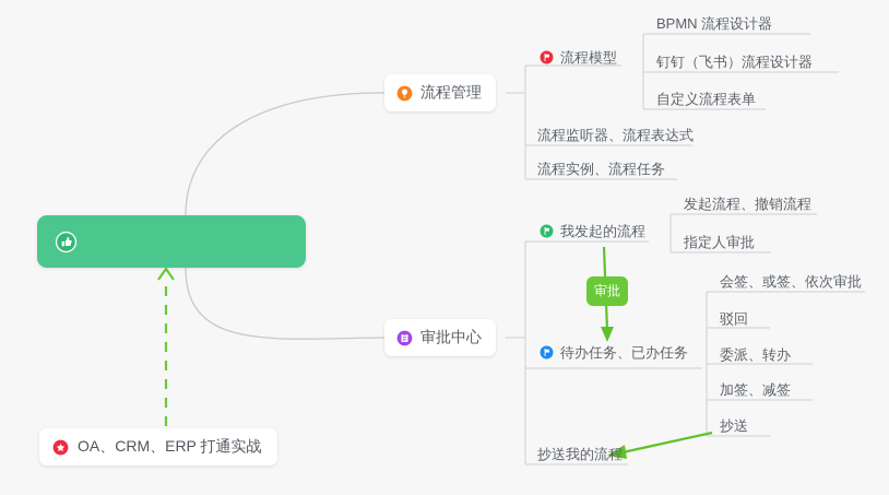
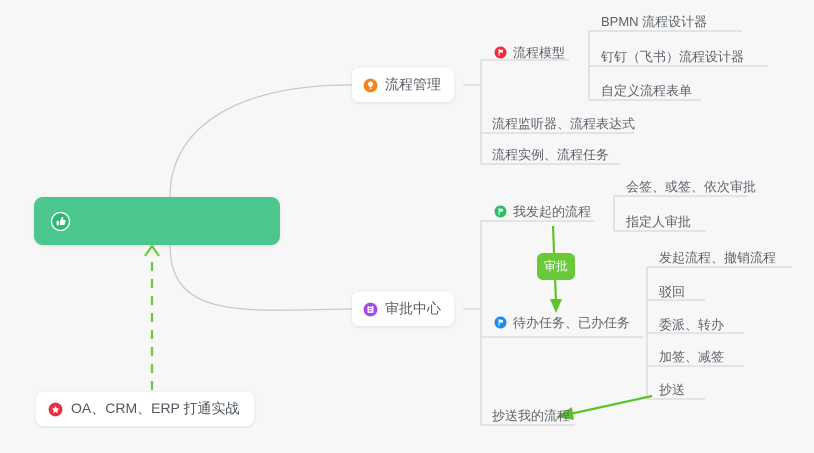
  流程管理
  审批中心
  流程模型
  流程监听器、流程表达式
  流程实例、流程任务
  BPMN 流程设计器
  钉钉（飞书）流程设计器
  自定义流程表单
  我发起的流程
  待办任务、已办任务
  抄送我的流程
- 发起流程、撤销流程
+ 会签、或签、依次审批
  指定人审批
- 会签、或签、依次审批
+ 发起流程、撤销流程
  驳回
  委派、转办
  加签、减签
  抄送
  审批
  OA、CRM、ERP 打通实战
